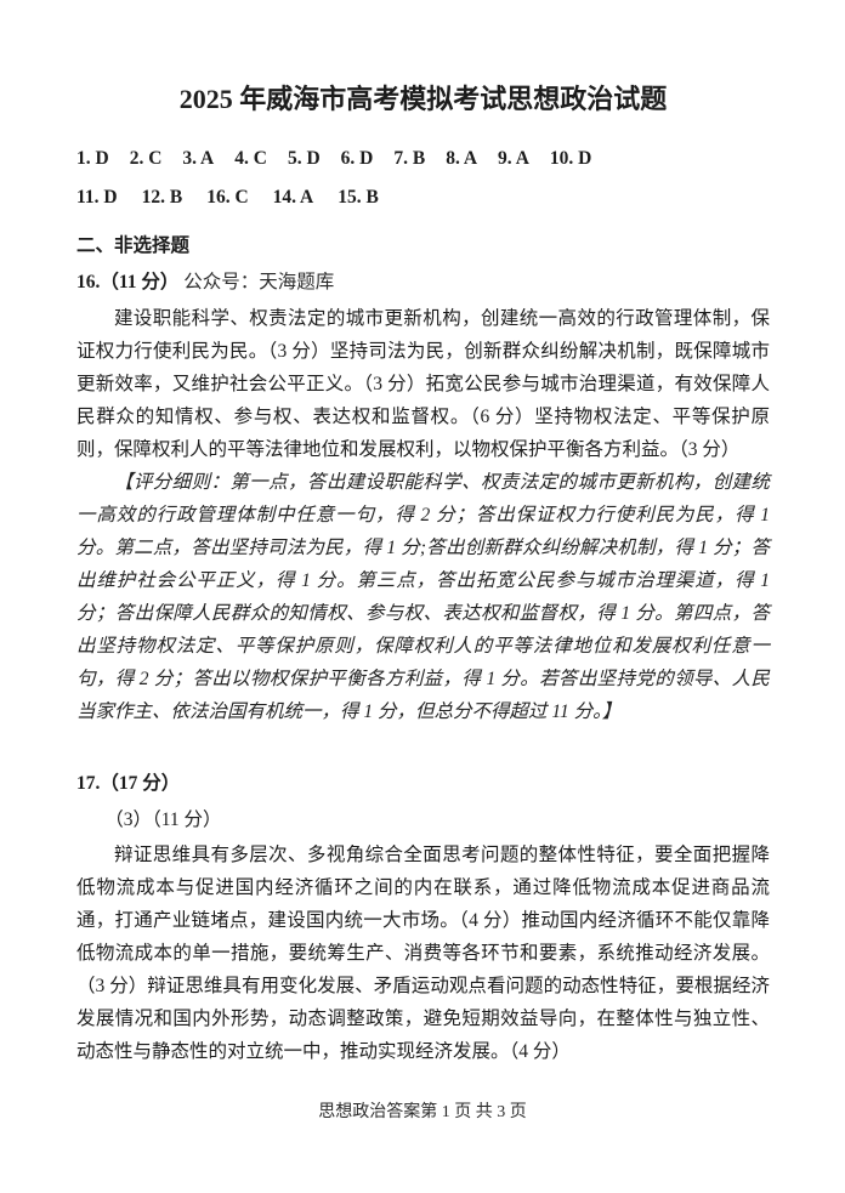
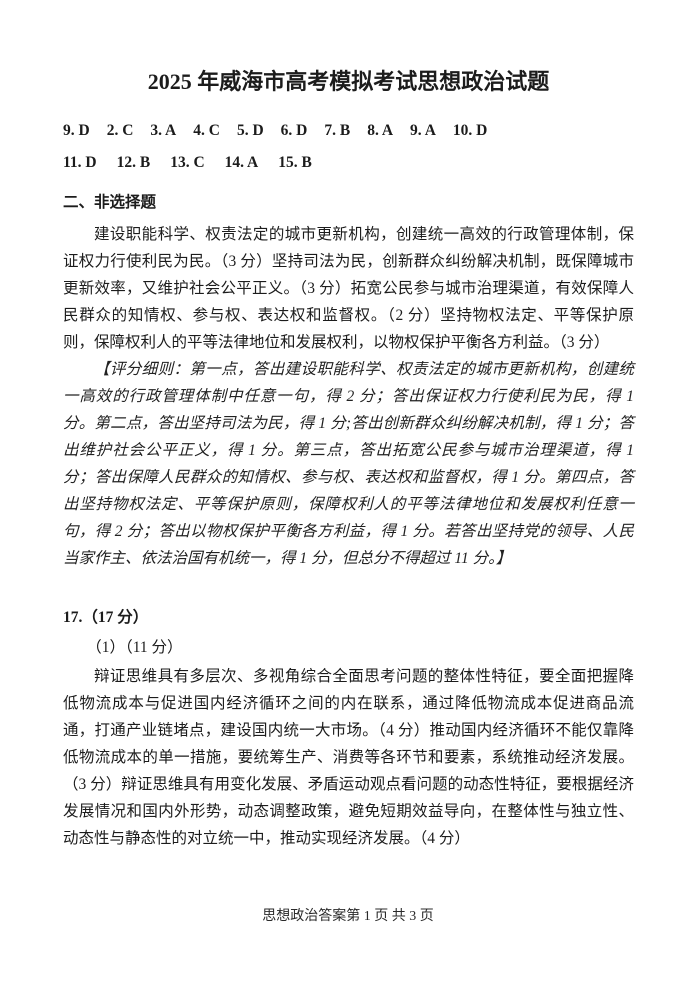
  2025 年威海市高考模拟考试思想政治试题
- 1. D
+ 9. D
  2. C
  3. A
  4. C
  5. D
  6. D
  7. B
  8. A
  9. A
  10. D
  11. D
  12. B
- 16. C
+ 13. C
  14. A
  15. B
  二、非选择题
- 16.（11 分） 公众号：天海题库
- 建设职能科学、权责法定的城市更新机构，创建统一高效的行政管理体制，保证权力行使利民为民。（3 分）坚持司法为民，创新群众纠纷解决机制，既保障城市更新效率，又维护社会公平正义。（3 分）拓宽公民参与城市治理渠道，有效保障人民群众的知情权、参与权、表达权和监督权。（6 分）坚持物权法定、平等保护原则，保障权利人的平等法律地位和发展权利，以物权保护平衡各方利益。（3 分）
+ 建设职能科学、权责法定的城市更新机构，创建统一高效的行政管理体制，保证权力行使利民为民。（3 分）坚持司法为民，创新群众纠纷解决机制，既保障城市更新效率，又维护社会公平正义。（3 分）拓宽公民参与城市治理渠道，有效保障人民群众的知情权、参与权、表达权和监督权。（2 分）坚持物权法定、平等保护原则，保障权利人的平等法律地位和发展权利，以物权保护平衡各方利益。（3 分）
  【评分细则：第一点，答出建设职能科学、权责法定的城市更新机构，创建统一高效的行政管理体制中任意一句，得 2 分；答出保证权力行使利民为民，得 1 分。第二点，答出坚持司法为民，得 1 分;答出创新群众纠纷解决机制，得 1 分；答出维护社会公平正义，得 1 分。第三点，答出拓宽公民参与城市治理渠道，得 1 分；答出保障人民群众的知情权、参与权、表达权和监督权，得 1 分。第四点，答出坚持物权法定、平等保护原则，保障权利人的平等法律地位和发展权利任意一句，得 2 分；答出以物权保护平衡各方利益，得 1 分。若答出坚持党的领导、人民当家作主、依法治国有机统一，得 1 分，但总分不得超过 11 分。】
  17.（17 分）
- （3）（11 分）
+ （1）（11 分）
  辩证思维具有多层次、多视角综合全面思考问题的整体性特征，要全面把握降低物流成本与促进国内经济循环之间的内在联系，通过降低物流成本促进商品流通，打通产业链堵点，建设国内统一大市场。（4 分）推动国内经济循环不能仅靠降低物流成本的单一措施，要统筹生产、消费等各环节和要素，系统推动经济发展。（3 分）辩证思维具有用变化发展、矛盾运动观点看问题的动态性特征，要根据经济发展情况和国内外形势，动态调整政策，避免短期效益导向，在整体性与独立性、动态性与静态性的对立统一中，推动实现经济发展。（4 分）
  思想政治答案第 1 页 共 3 页
